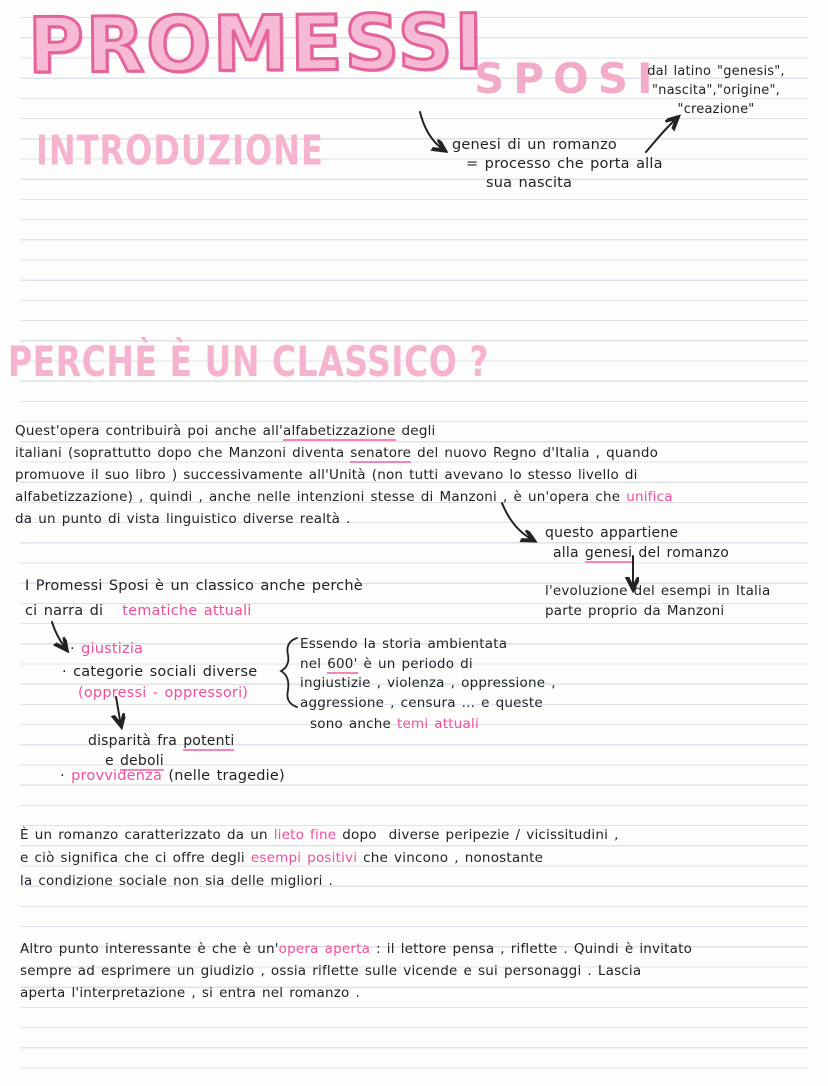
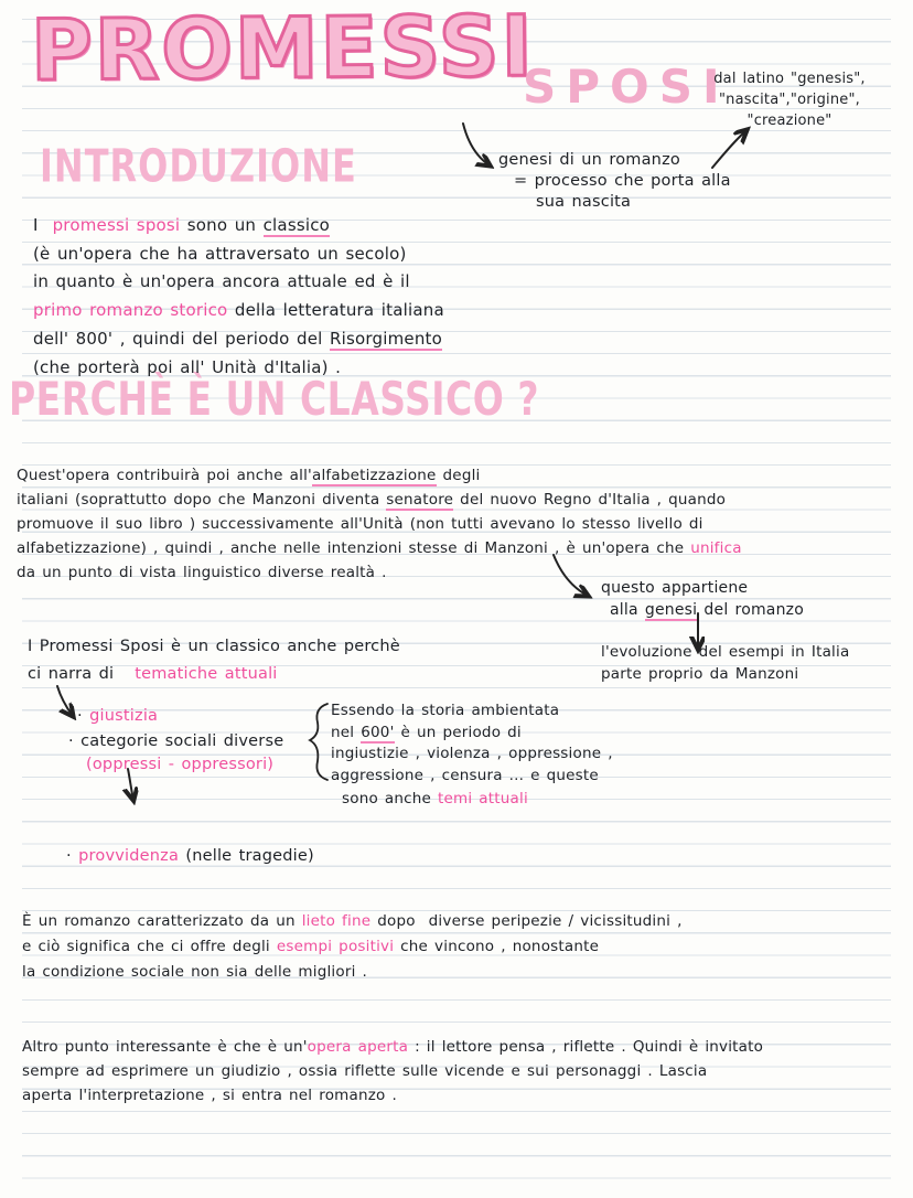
  PROMESSI
  SPOSI
  INTRODUZIONE
  PERCHÈ È UN CLASSICO ?
  dal latino "genesis",
  "nascita","origine",
  "creazione"
  genesi di un romanzo
  = processo che porta alla
  sua nascita
+ I promessi sposi sono un classico
+ (è un'opera che ha attraversato un secolo)
+ in quanto è un'opera ancora attuale ed è il
+ primo romanzo storico della letteratura italiana
+ dell' 800' , quindi del periodo del Risorgimento
+ (che porterà poi all' Unità d'Italia) .
  Quest'opera contribuirà poi anche all'alfabetizzazione degli
  italiani (soprattutto dopo che Manzoni diventa senatore del nuovo Regno d'Italia , quando
  promuove il suo libro ) successivamente all'Unità (non tutti avevano lo stesso livello di
  alfabetizzazione) , quindi , anche nelle intenzioni stesse di Manzoni , è un'opera che unifica
  da un punto di vista linguistico diverse realtà .
  questo appartiene
  alla genesi del romanzo
  l'evoluzione del esempi in Italia
  parte proprio da Manzoni
  I Promessi Sposi è un classico anche perchè
  ci narra di tematiche attuali
  · giustizia
  · categorie sociali diverse
  (oppressi - oppressori)
- disparità fra potenti
- e deboli
  · provvidenza (nelle tragedie)
  Essendo la storia ambientata
  nel 600' è un periodo di
  ingiustizie , violenza , oppressione ,
  aggressione , censura ... e queste
  sono anche temi attuali
  È un romanzo caratterizzato da un lieto fine dopo diverse peripezie / vicissitudini ,
  e ciò significa che ci offre degli esempi positivi che vincono , nonostante
  la condizione sociale non sia delle migliori .
  Altro punto interessante è che è un'opera aperta : il lettore pensa , riflette . Quindi è invitato
  sempre ad esprimere un giudizio , ossia riflette sulle vicende e sui personaggi . Lascia
  aperta l'interpretazione , si entra nel romanzo .
